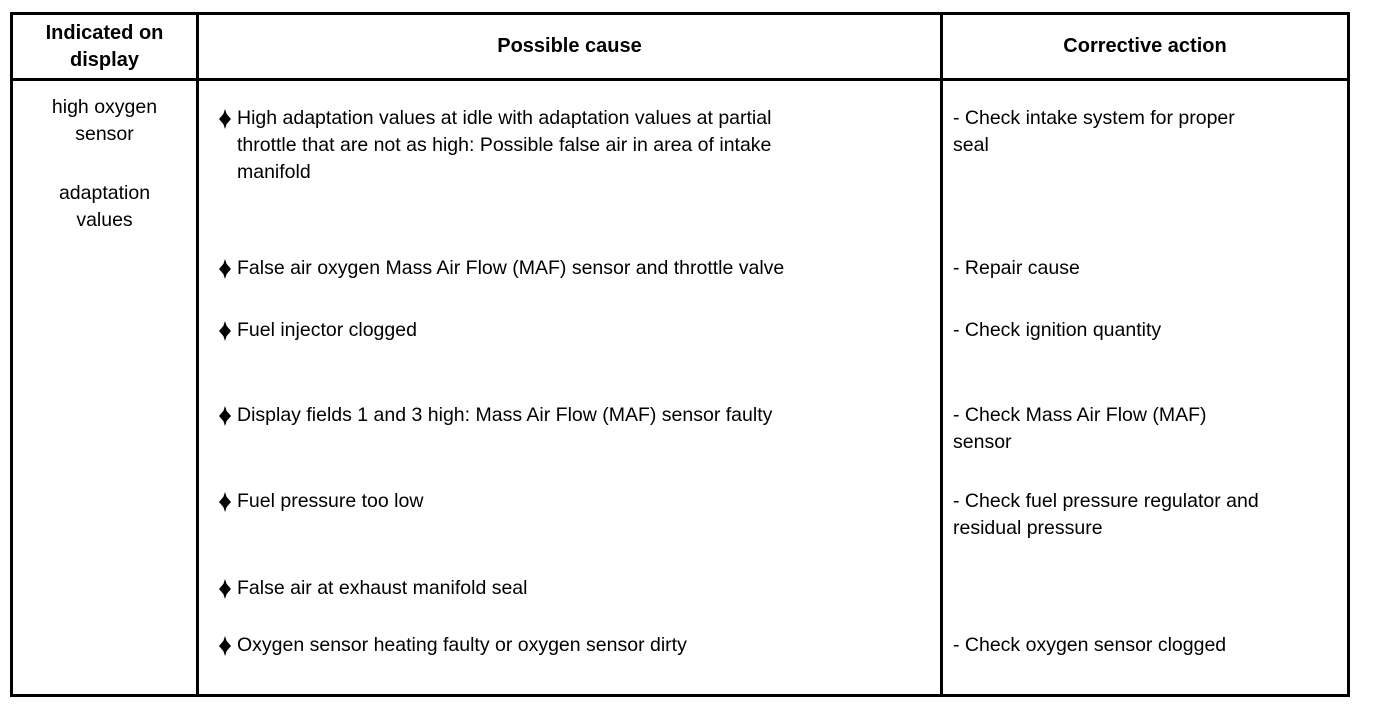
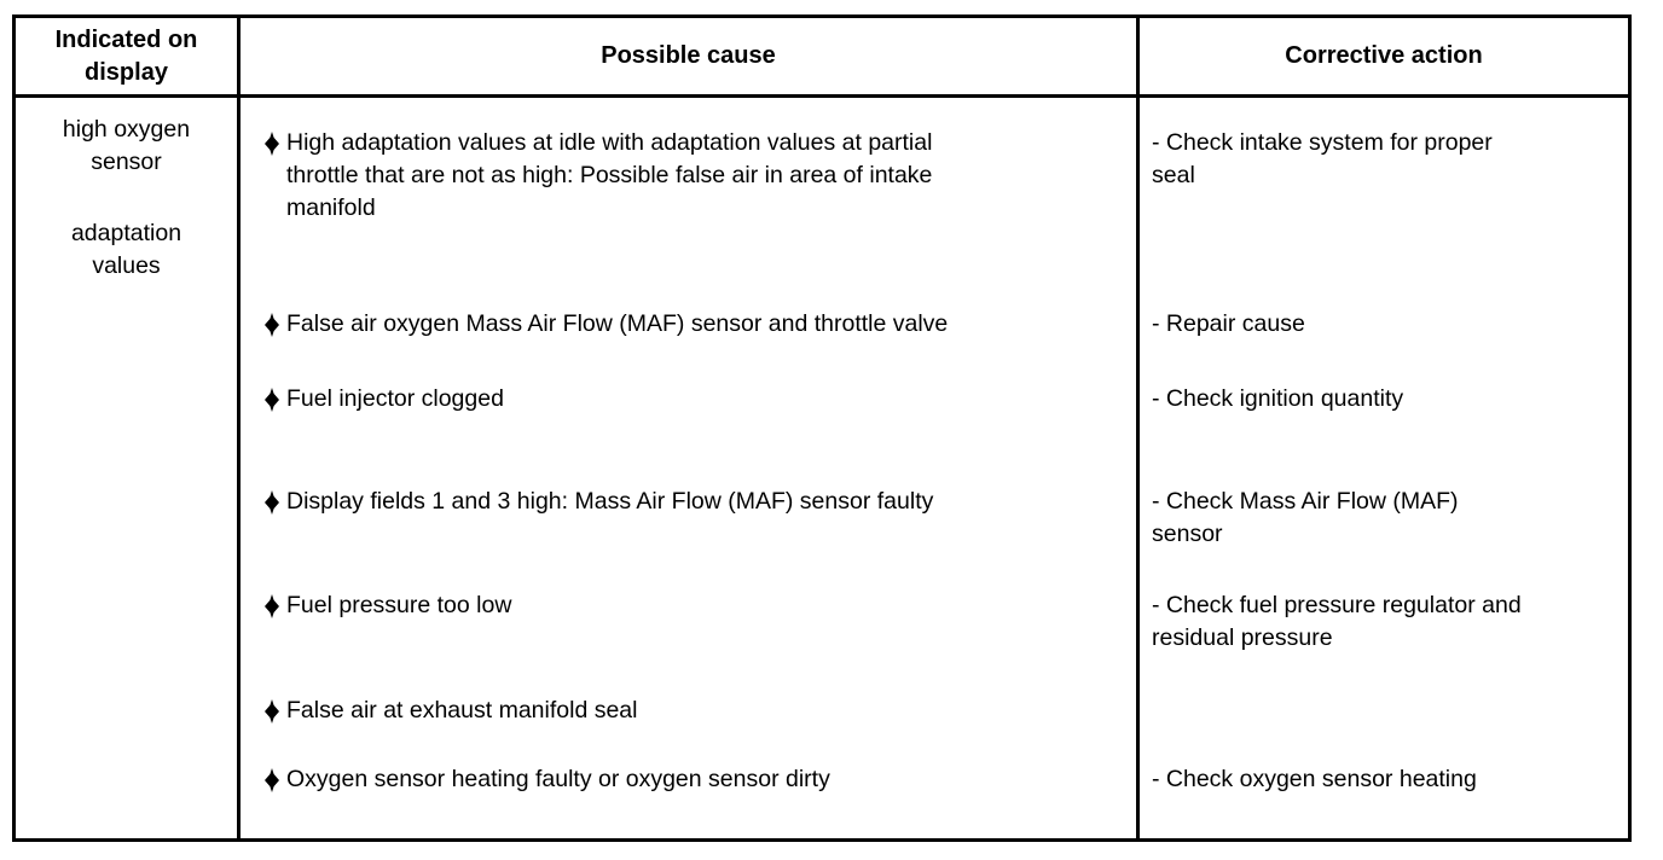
  Indicated on
  display
  Possible cause
  Corrective action
  high oxygen
  sensor
  adaptation
  values
  High adaptation values at idle with adaptation values at partial
  throttle that are not as high: Possible false air in area of intake
  manifold
  False air oxygen Mass Air Flow (MAF) sensor and throttle valve
  Fuel injector clogged
  Display fields 1 and 3 high: Mass Air Flow (MAF) sensor faulty
  Fuel pressure too low
  False air at exhaust manifold seal
  Oxygen sensor heating faulty or oxygen sensor dirty
  - Check intake system for proper
  seal
  - Repair cause
  - Check ignition quantity
  - Check Mass Air Flow (MAF)
  sensor
  - Check fuel pressure regulator and
  residual pressure
- - Check oxygen sensor clogged
+ - Check oxygen sensor heating
